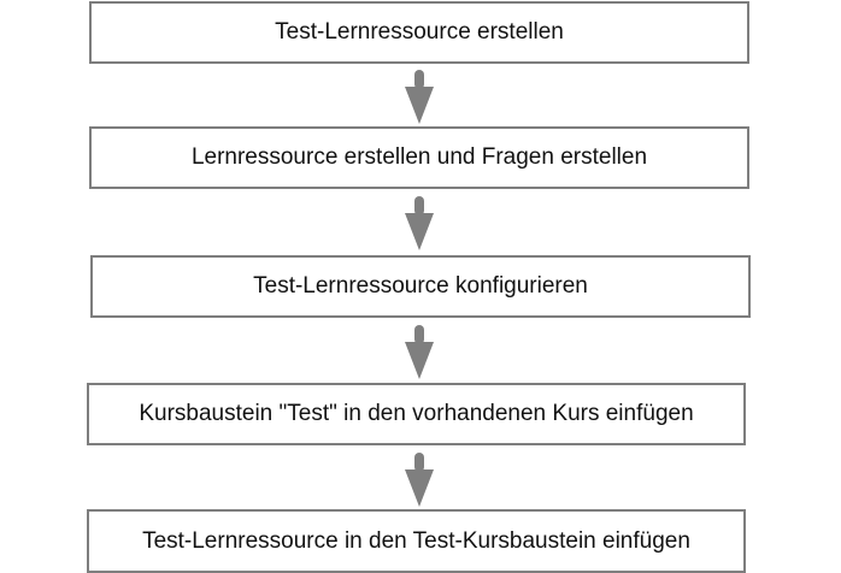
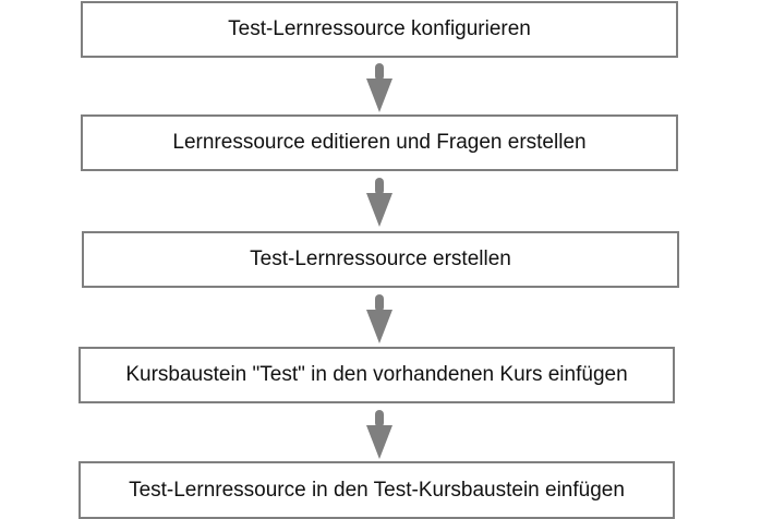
- Test-Lernressource erstellen
+ Test-Lernressource konfigurieren
- Lernressource erstellen und Fragen erstellen
+ Lernressource editieren und Fragen erstellen
- Test-Lernressource konfigurieren
+ Test-Lernressource erstellen
  Kursbaustein "Test" in den vorhandenen Kurs einfügen
  Test-Lernressource in den Test-Kursbaustein einfügen
